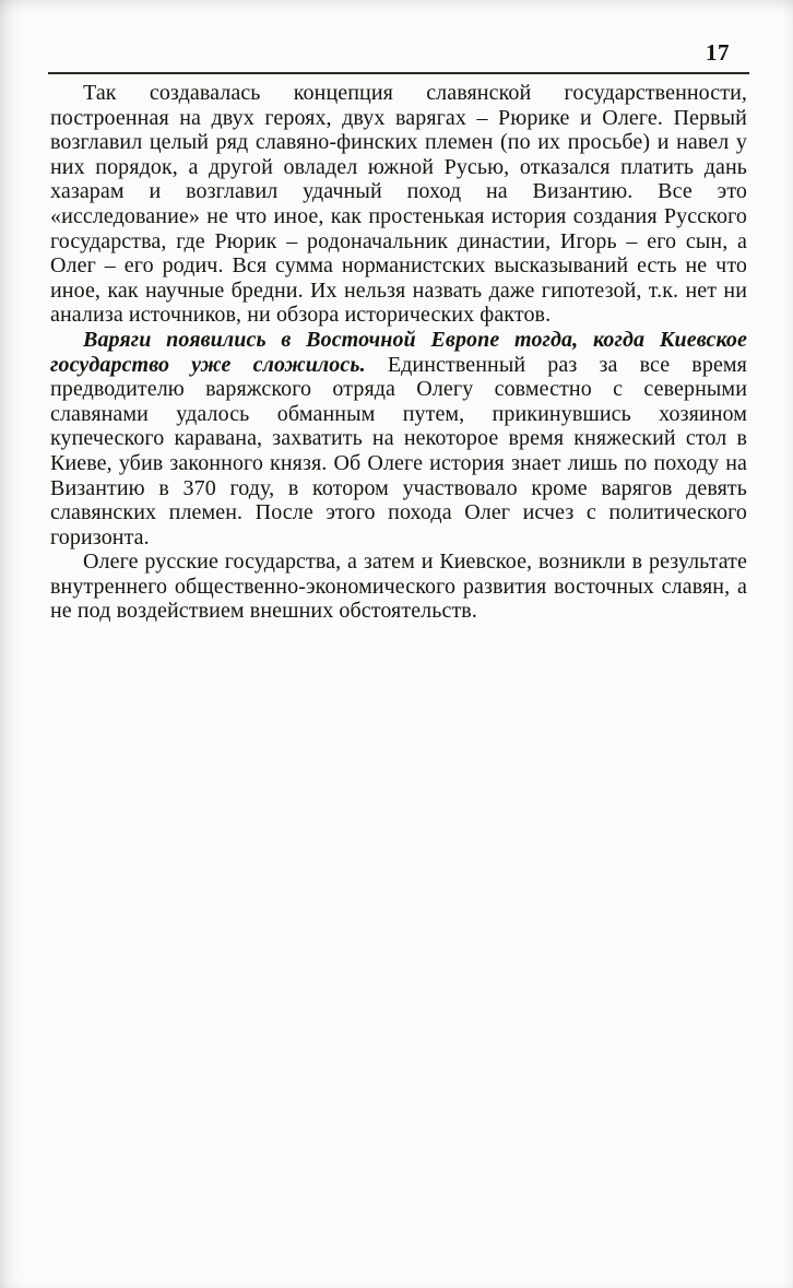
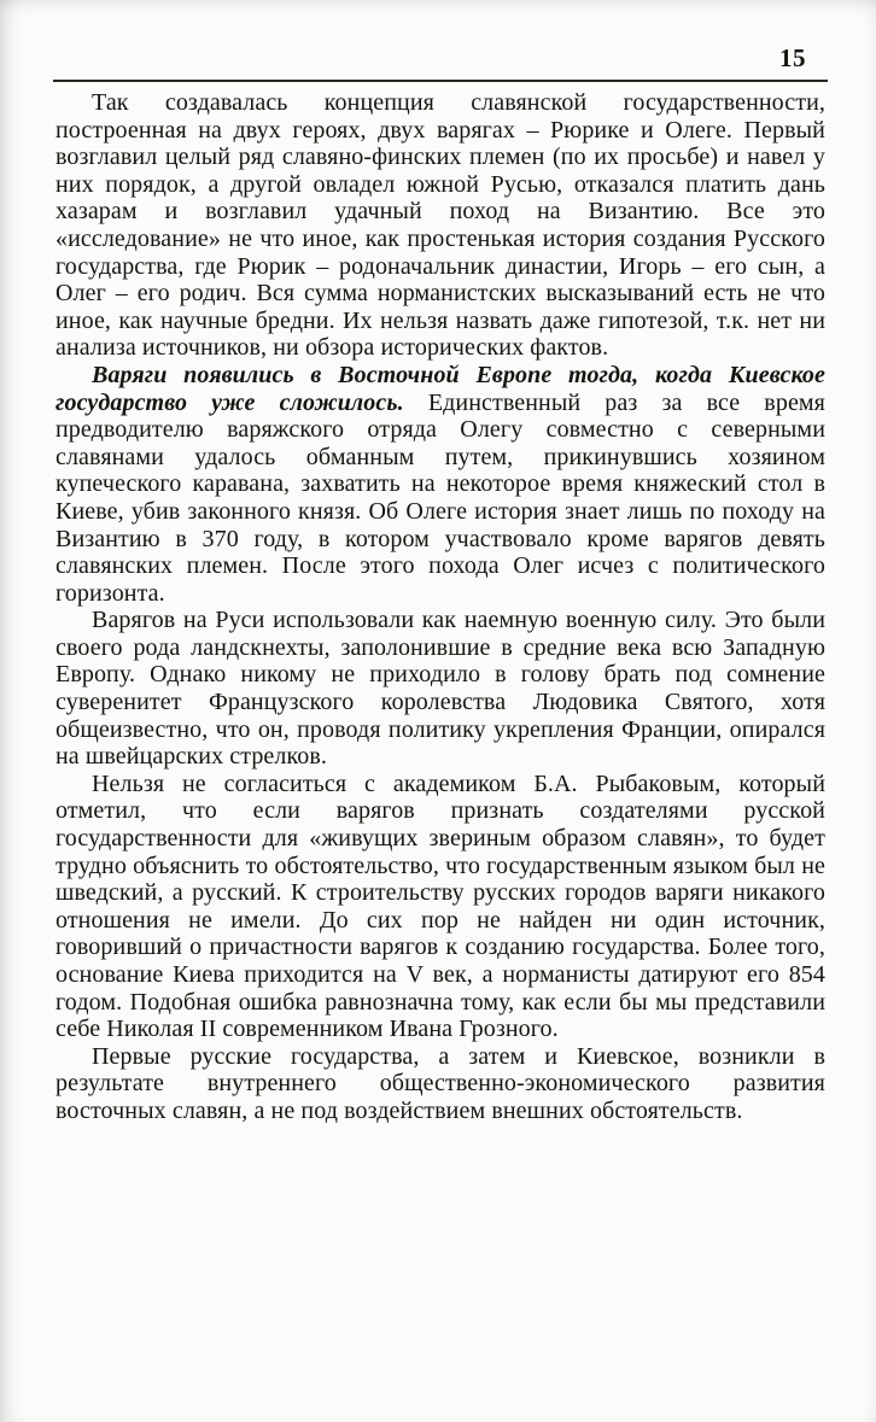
- 17
+ 15
  Так создавалась концепция славянской государственности, построенная на двух героях, двух варягах – Рюрике и Олеге. Первый возглавил целый ряд славяно-финских племен (по их просьбе) и навел у них порядок, а другой овладел южной Русью, отказался платить дань хазарам и возглавил удачный поход на Византию. Все это «исследование» не что иное, как простенькая история создания Русского государства, где Рюрик – родоначальник династии, Игорь – его сын, а Олег – его родич. Вся сумма норманистских высказываний есть не что иное, как научные бредни. Их нельзя назвать даже гипотезой, т.к. нет ни анализа источников, ни обзора исторических фактов.
  Варяги появились в Восточной Европе тогда, когда Киевское государство уже сложилось. Единственный раз за все время предводителю варяжского отряда Олегу совместно с северными славянами удалось обманным путем, прикинувшись хозяином купеческого каравана, захватить на некоторое время княжеский стол в Киеве, убив законного князя. Об Олеге история знает лишь по походу на Византию в 370 году, в котором участвовало кроме варягов девять славянских племен. После этого похода Олег исчез с политического горизонта.
+ Варягов на Руси использовали как наемную военную силу. Это были своего рода ландскнехты, заполонившие в средние века всю Западную Европу. Однако никому не приходило в голову брать под сомнение суверенитет Французского королевства Людовика Святого, хотя общеизвестно, что он, проводя политику укрепления Франции, опирался на швейцарских стрелков.
+ Нельзя не согласиться с академиком Б.А. Рыбаковым, который отметил, что если варягов признать создателями русской государственности для «живущих звериным образом славян», то будет трудно объяснить то обстоятельство, что государственным языком был не шведский, а русский. К строительству русских городов варяги никакого отношения не имели. До сих пор не найден ни один источник, говоривший о причастности варягов к созданию государства. Более того, основание Киева приходится на V век, а норманисты датируют его 854 годом. Подобная ошибка равнозначна тому, как если бы мы представили себе Николая II современником Ивана Грозного.
- Олеге русские государства, а затем и Киевское, возникли в результате внутреннего общественно-экономического развития восточных славян, а не под воздействием внешних обстоятельств.
+ Первые русские государства, а затем и Киевское, возникли в результате внутреннего общественно-экономического развития восточных славян, а не под воздействием внешних обстоятельств.
